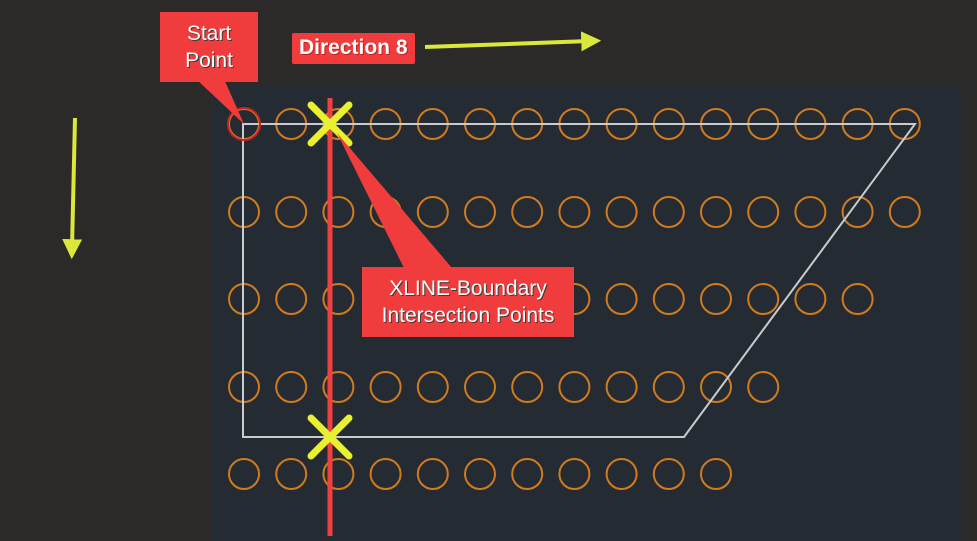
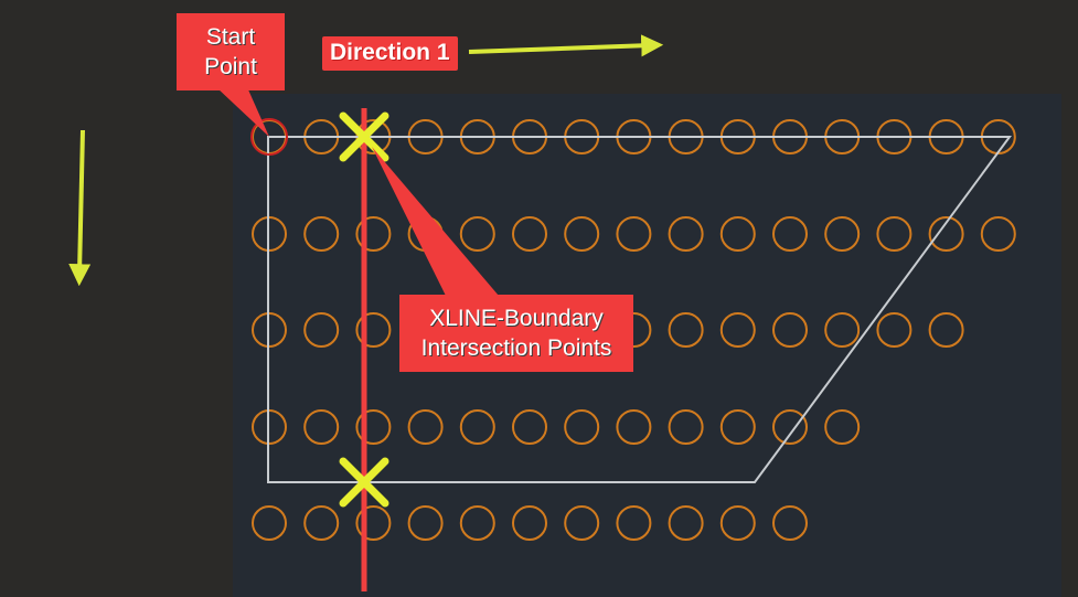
  Start
  Point
- Direction 8
+ Direction 1
  XLINE-Boundary
  Intersection Points
